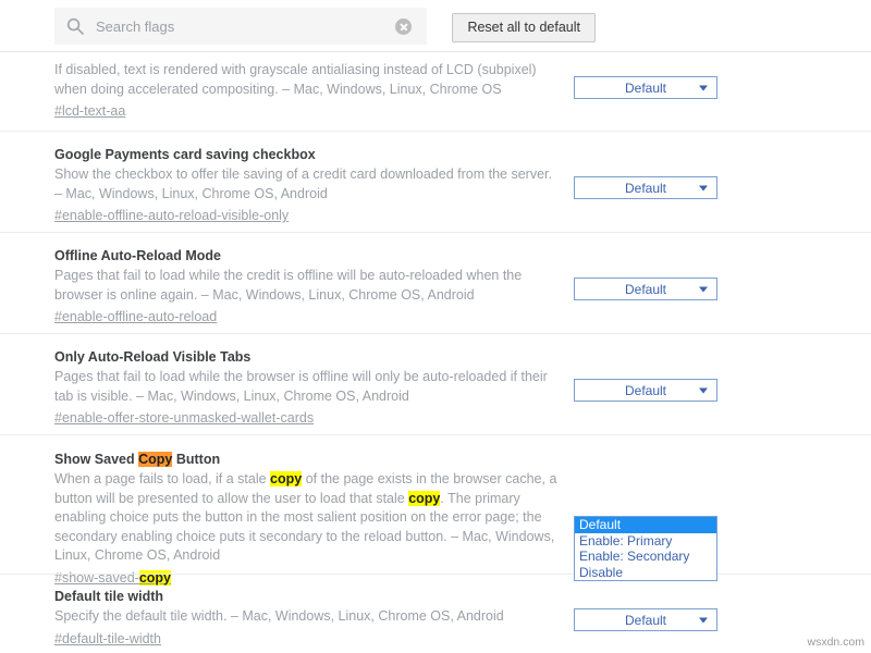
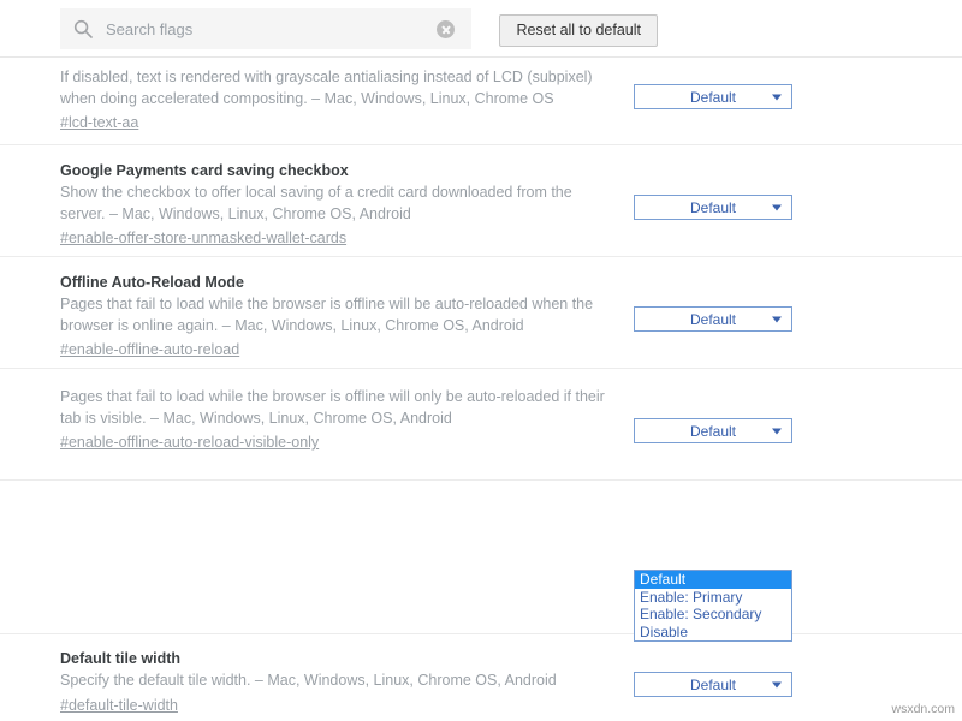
  Search flags
  Reset all to default
  If disabled, text is rendered with grayscale antialiasing instead of LCD (subpixel) when doing accelerated compositing. – Mac, Windows, Linux, Chrome OS
  #lcd-text-aa
  Default
  Google Payments card saving checkbox
- Show the checkbox to offer tile saving of a credit card downloaded from the server. – Mac, Windows, Linux, Chrome OS, Android
+ Show the checkbox to offer local saving of a credit card downloaded from the server. – Mac, Windows, Linux, Chrome OS, Android
- #enable-offline-auto-reload-visible-only
+ #enable-offer-store-unmasked-wallet-cards
  Default
  Offline Auto-Reload Mode
- Pages that fail to load while the credit is offline will be auto-reloaded when the browser is online again. – Mac, Windows, Linux, Chrome OS, Android
+ Pages that fail to load while the browser is offline will be auto-reloaded when the browser is online again. – Mac, Windows, Linux, Chrome OS, Android
  #enable-offline-auto-reload
  Default
- Only Auto-Reload Visible Tabs
  Pages that fail to load while the browser is offline will only be auto-reloaded if their tab is visible. – Mac, Windows, Linux, Chrome OS, Android
- #enable-offer-store-unmasked-wallet-cards
+ #enable-offline-auto-reload-visible-only
  Default
- Show Saved Copy Button
- When a page fails to load, if a stale copy of the page exists in the browser cache, a button will be presented to allow the user to load that stale copy. The primary enabling choice puts the button in the most salient position on the error page; the secondary enabling choice puts it secondary to the reload button. – Mac, Windows, Linux, Chrome OS, Android
- #show-saved-copy
  Default tile width
  Specify the default tile width. – Mac, Windows, Linux, Chrome OS, Android
  #default-tile-width
  Default
  Default
  Enable: Primary
  Enable: Secondary
  Disable
  wsxdn.com
